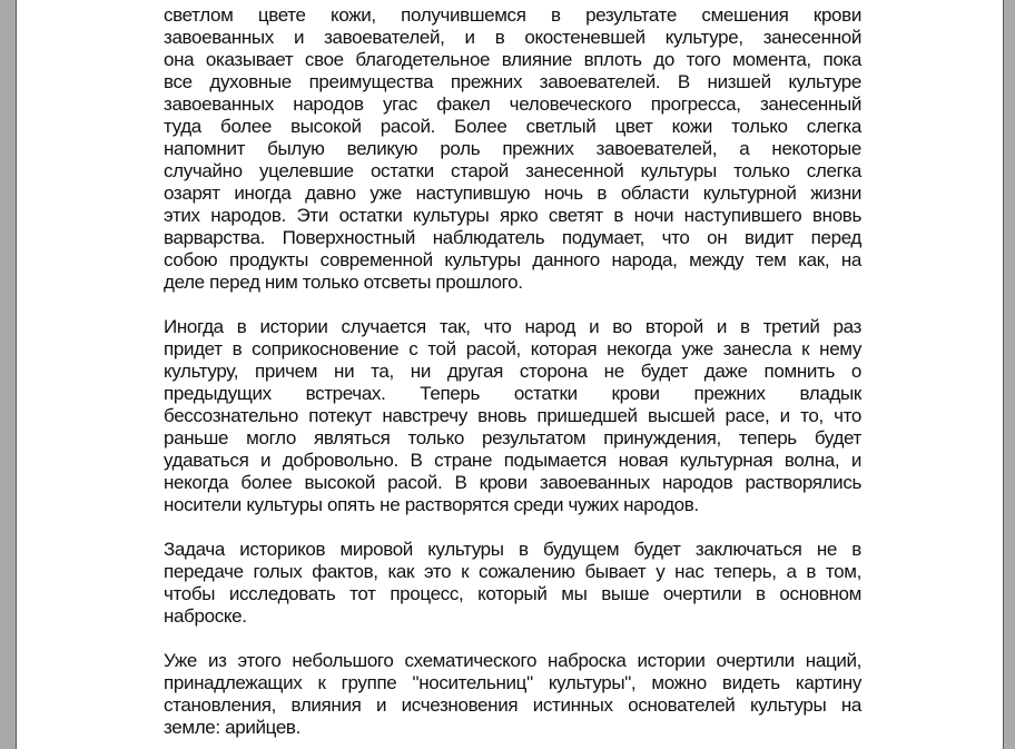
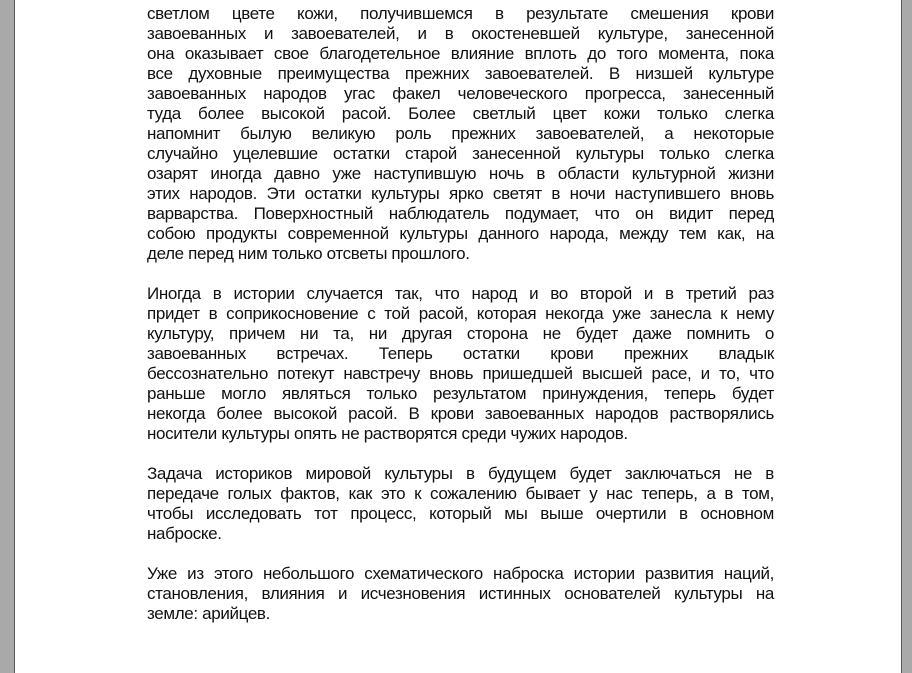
  светлом цвете кожи, получившемся в результате смешения крови
  завоеванных и завоевателей, и в окостеневшей культуре, занесенной
  она оказывает свое благодетельное влияние вплоть до того момента, пока
  все духовные преимущества прежних завоевателей. В низшей культуре
  завоеванных народов угас факел человеческого прогресса, занесенный
  туда более высокой расой. Более светлый цвет кожи только слегка
  напомнит былую великую роль прежних завоевателей, а некоторые
  случайно уцелевшие остатки старой занесенной культуры только слегка
  озарят иногда давно уже наступившую ночь в области культурной жизни
  этих народов. Эти остатки культуры ярко светят в ночи наступившего вновь
  варварства. Поверхностный наблюдатель подумает, что он видит перед
  собою продукты современной культуры данного народа, между тем как, на
  деле перед ним только отсветы прошлого.
  Иногда в истории случается так, что народ и во второй и в третий раз
  придет в соприкосновение с той расой, которая некогда уже занесла к нему
  культуру, причем ни та, ни другая сторона не будет даже помнить о
- предыдущих встречах. Теперь остатки крови прежних владык
+ завоеванных встречах. Теперь остатки крови прежних владык
  бессознательно потекут навстречу вновь пришедшей высшей расе, и то, что
  раньше могло являться только результатом принуждения, теперь будет
- удаваться и добровольно. В стране подымается новая культурная волна, и
  некогда более высокой расой. В крови завоеванных народов растворялись
  носители культуры опять не растворятся среди чужих народов.
  Задача историков мировой культуры в будущем будет заключаться не в
  передаче голых фактов, как это к сожалению бывает у нас теперь, а в том,
  чтобы исследовать тот процесс, который мы выше очертили в основном
  наброске.
- Уже из этого небольшого схематического наброска истории очертили наций,
+ Уже из этого небольшого схематического наброска истории развития наций,
- принадлежащих к группе "носительниц" культуры", можно видеть картину
  становления, влияния и исчезновения истинных основателей культуры на
  земле: арийцев.
